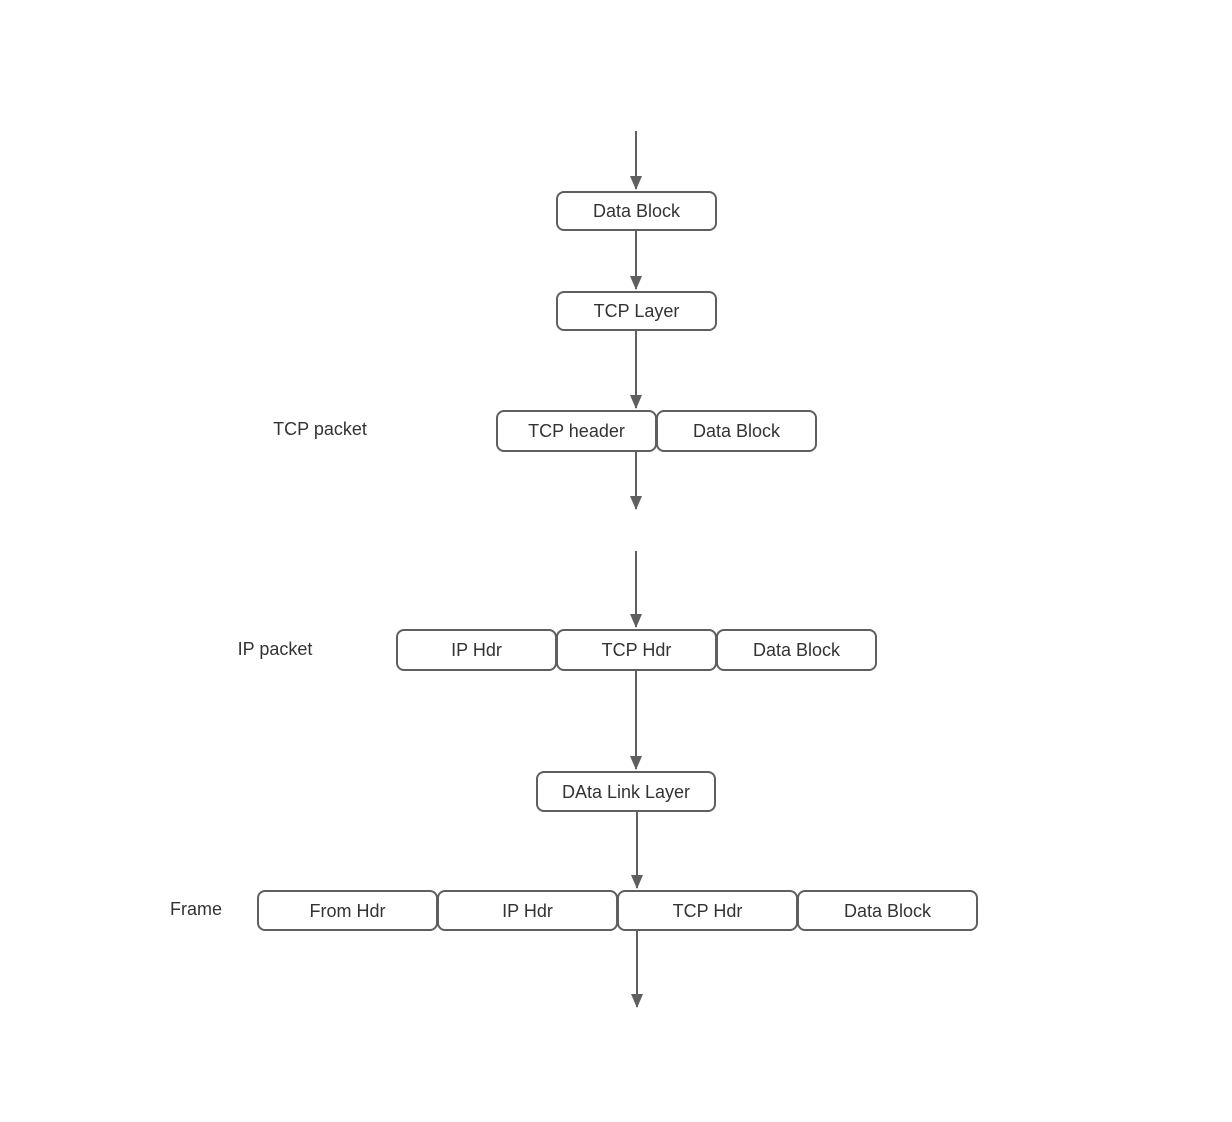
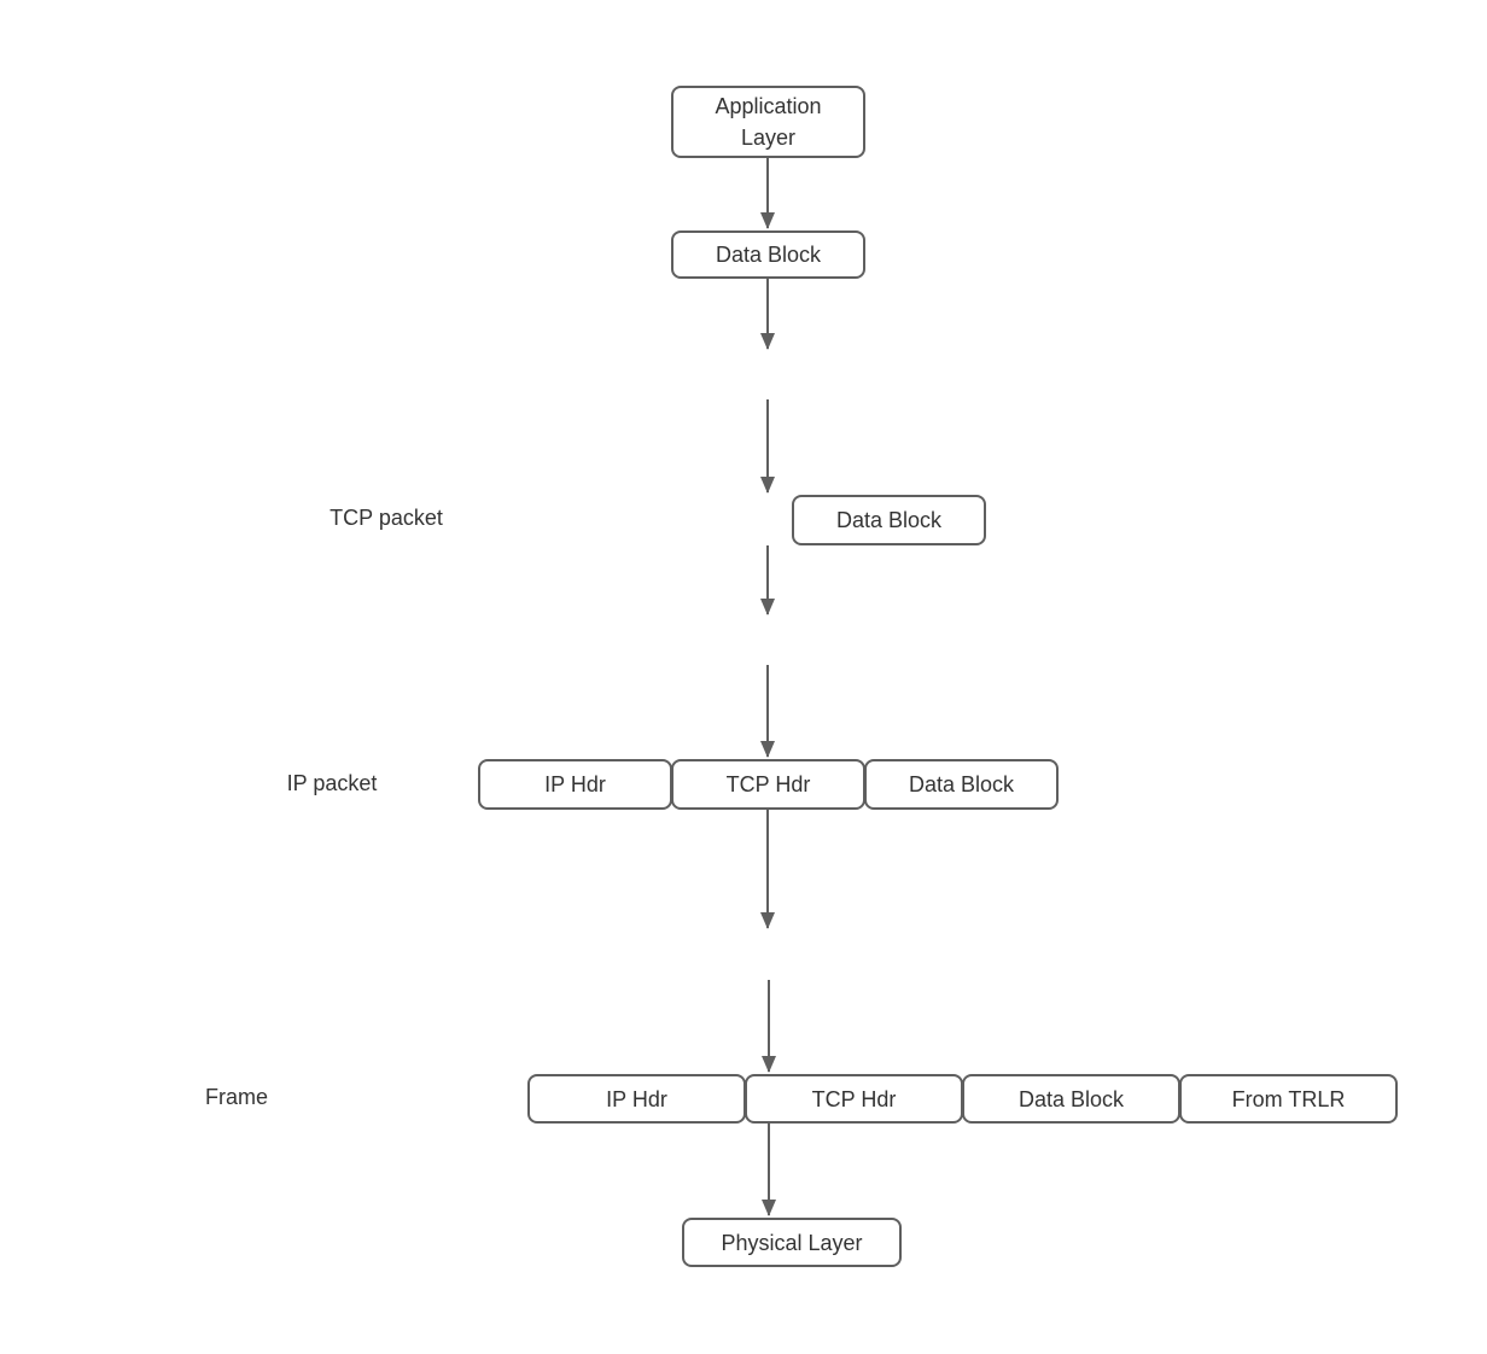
+ Application
+ Layer
  Data Block
- TCP Layer
  TCP packet
- TCP header
  Data Block
  IP packet
  IP Hdr
  TCP Hdr
  Data Block
- DAta Link Layer
  Frame
- From Hdr
  IP Hdr
  TCP Hdr
  Data Block
+ From TRLR
+ Physical Layer
